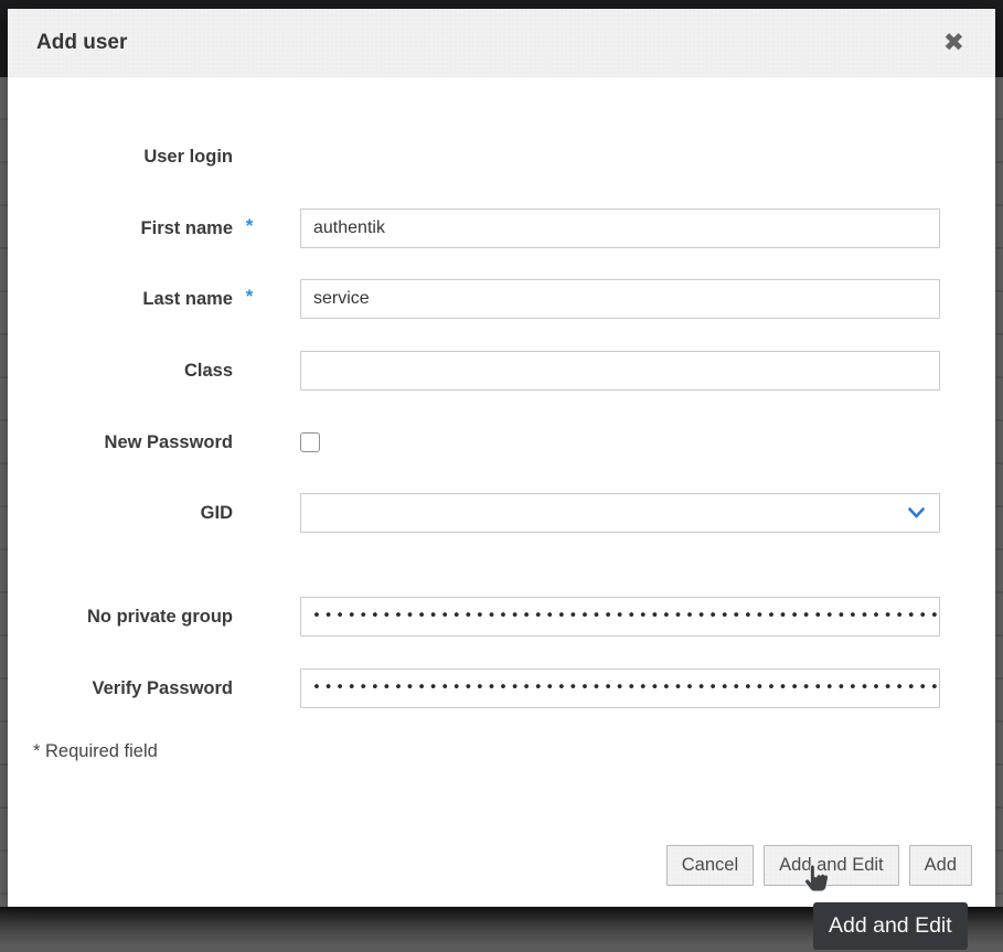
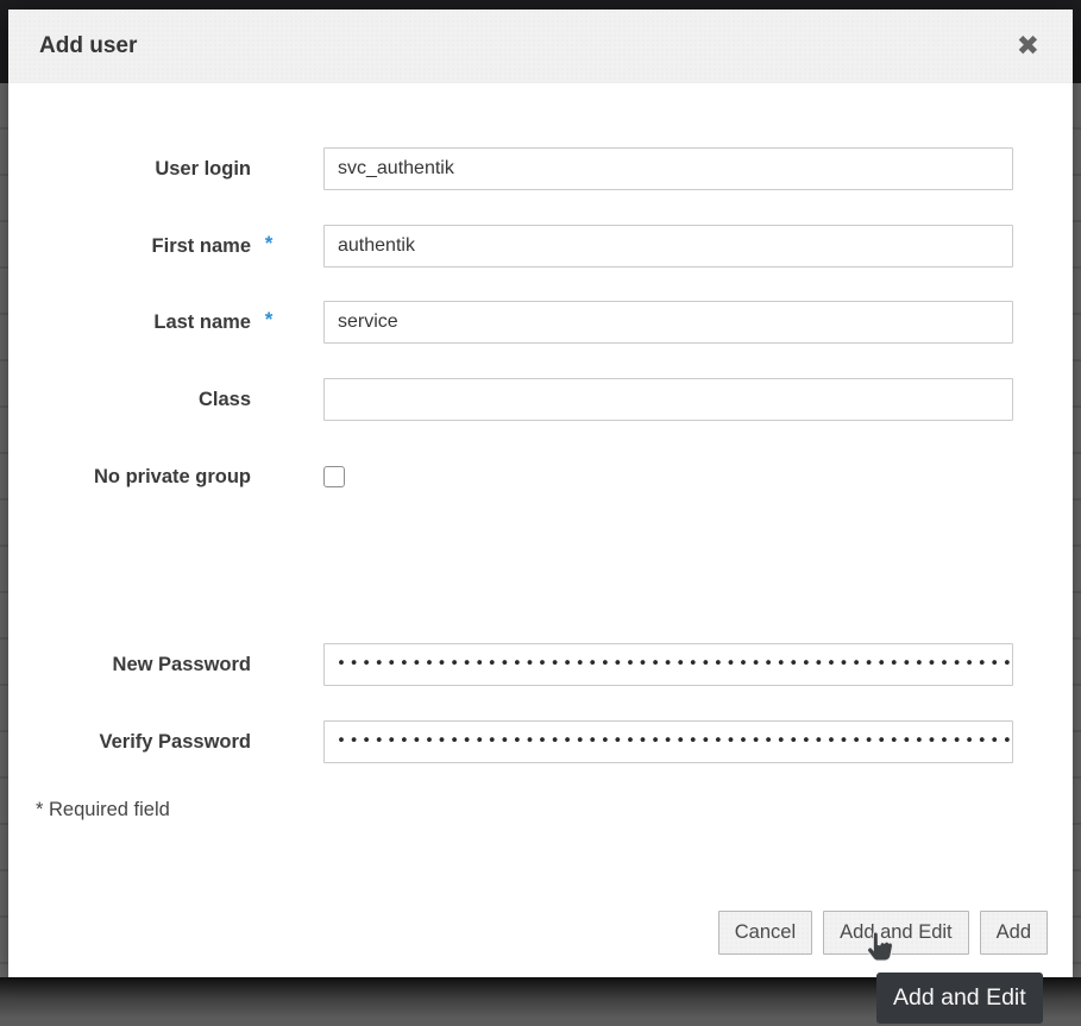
  Add user
  ✖
  User login
+ svc_authentik
  First name
  *
  authentik
  Last name
  *
  service
  Class
- New Password
+ No private group
- GID
- No private group
+ New Password
  ••••••••••••••••••••••••••••••••••••••••••••••••••••••
  Verify Password
  ••••••••••••••••••••••••••••••••••••••••••••••••••••••
  * Required field
  Cancel
  Add and Edit
  Add
  Add and Edit
